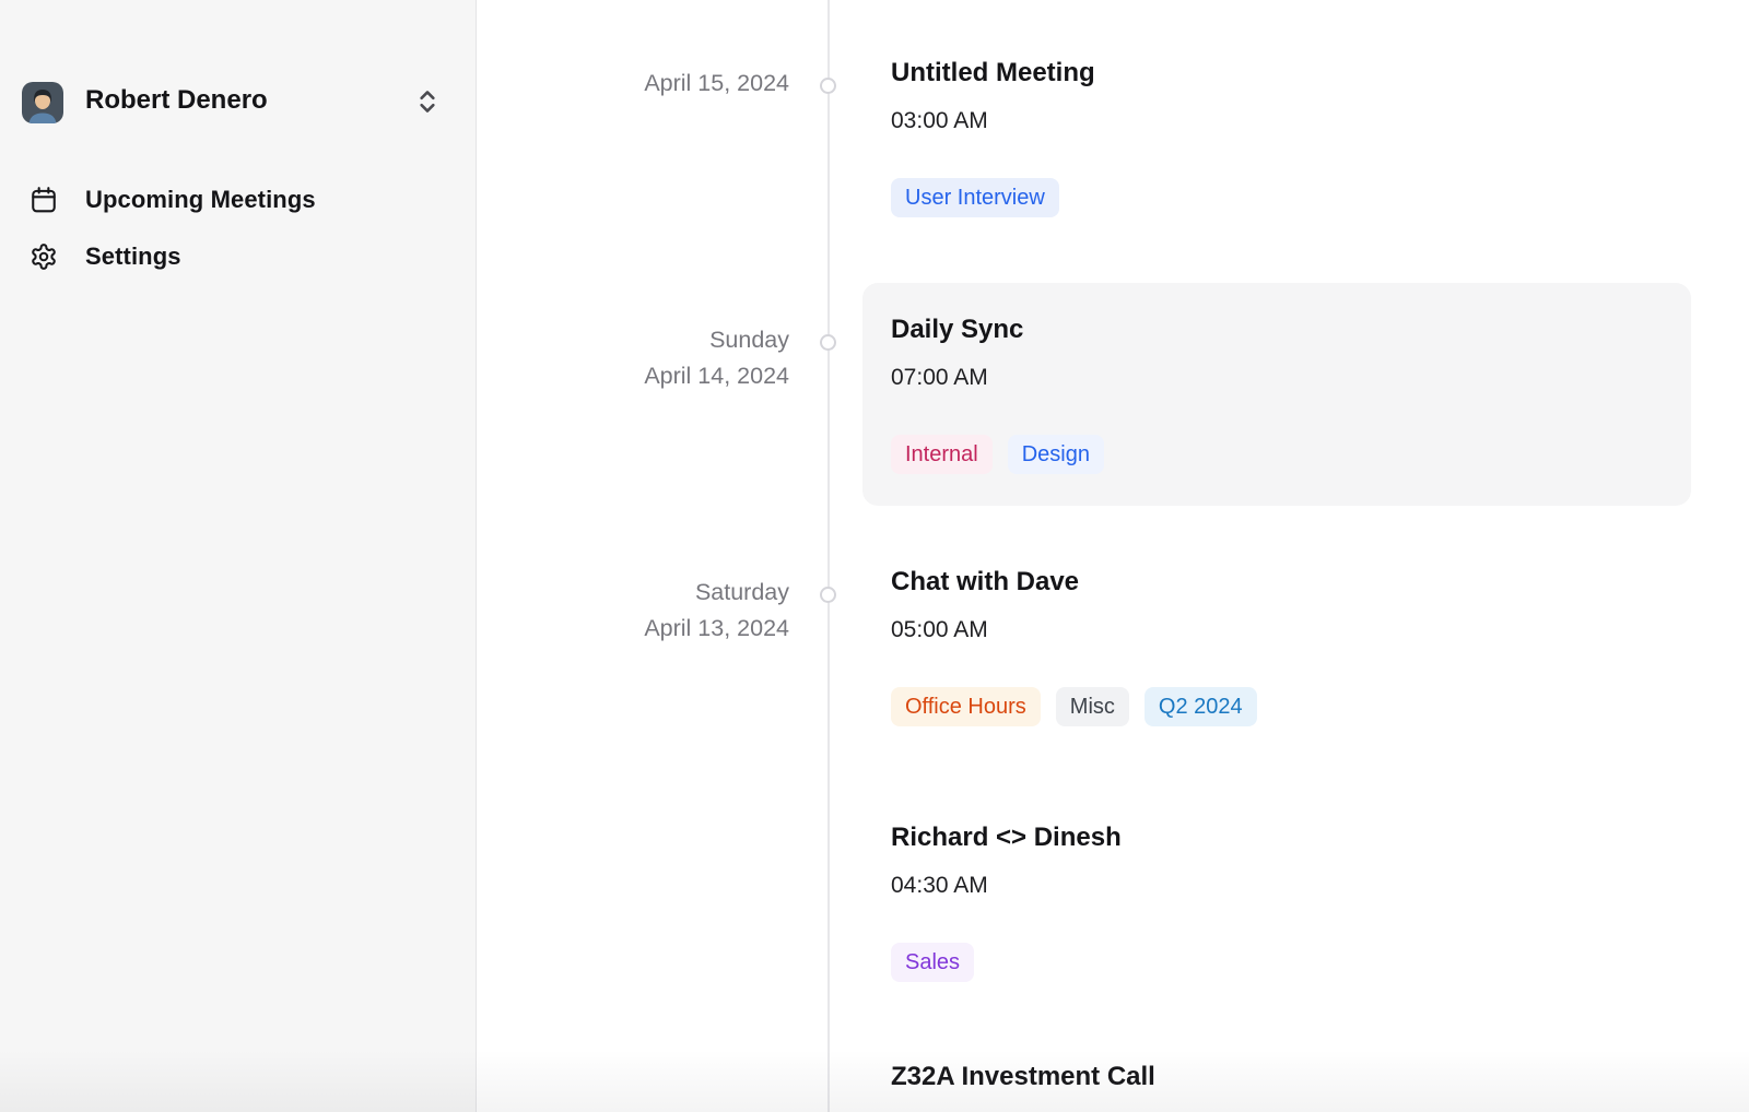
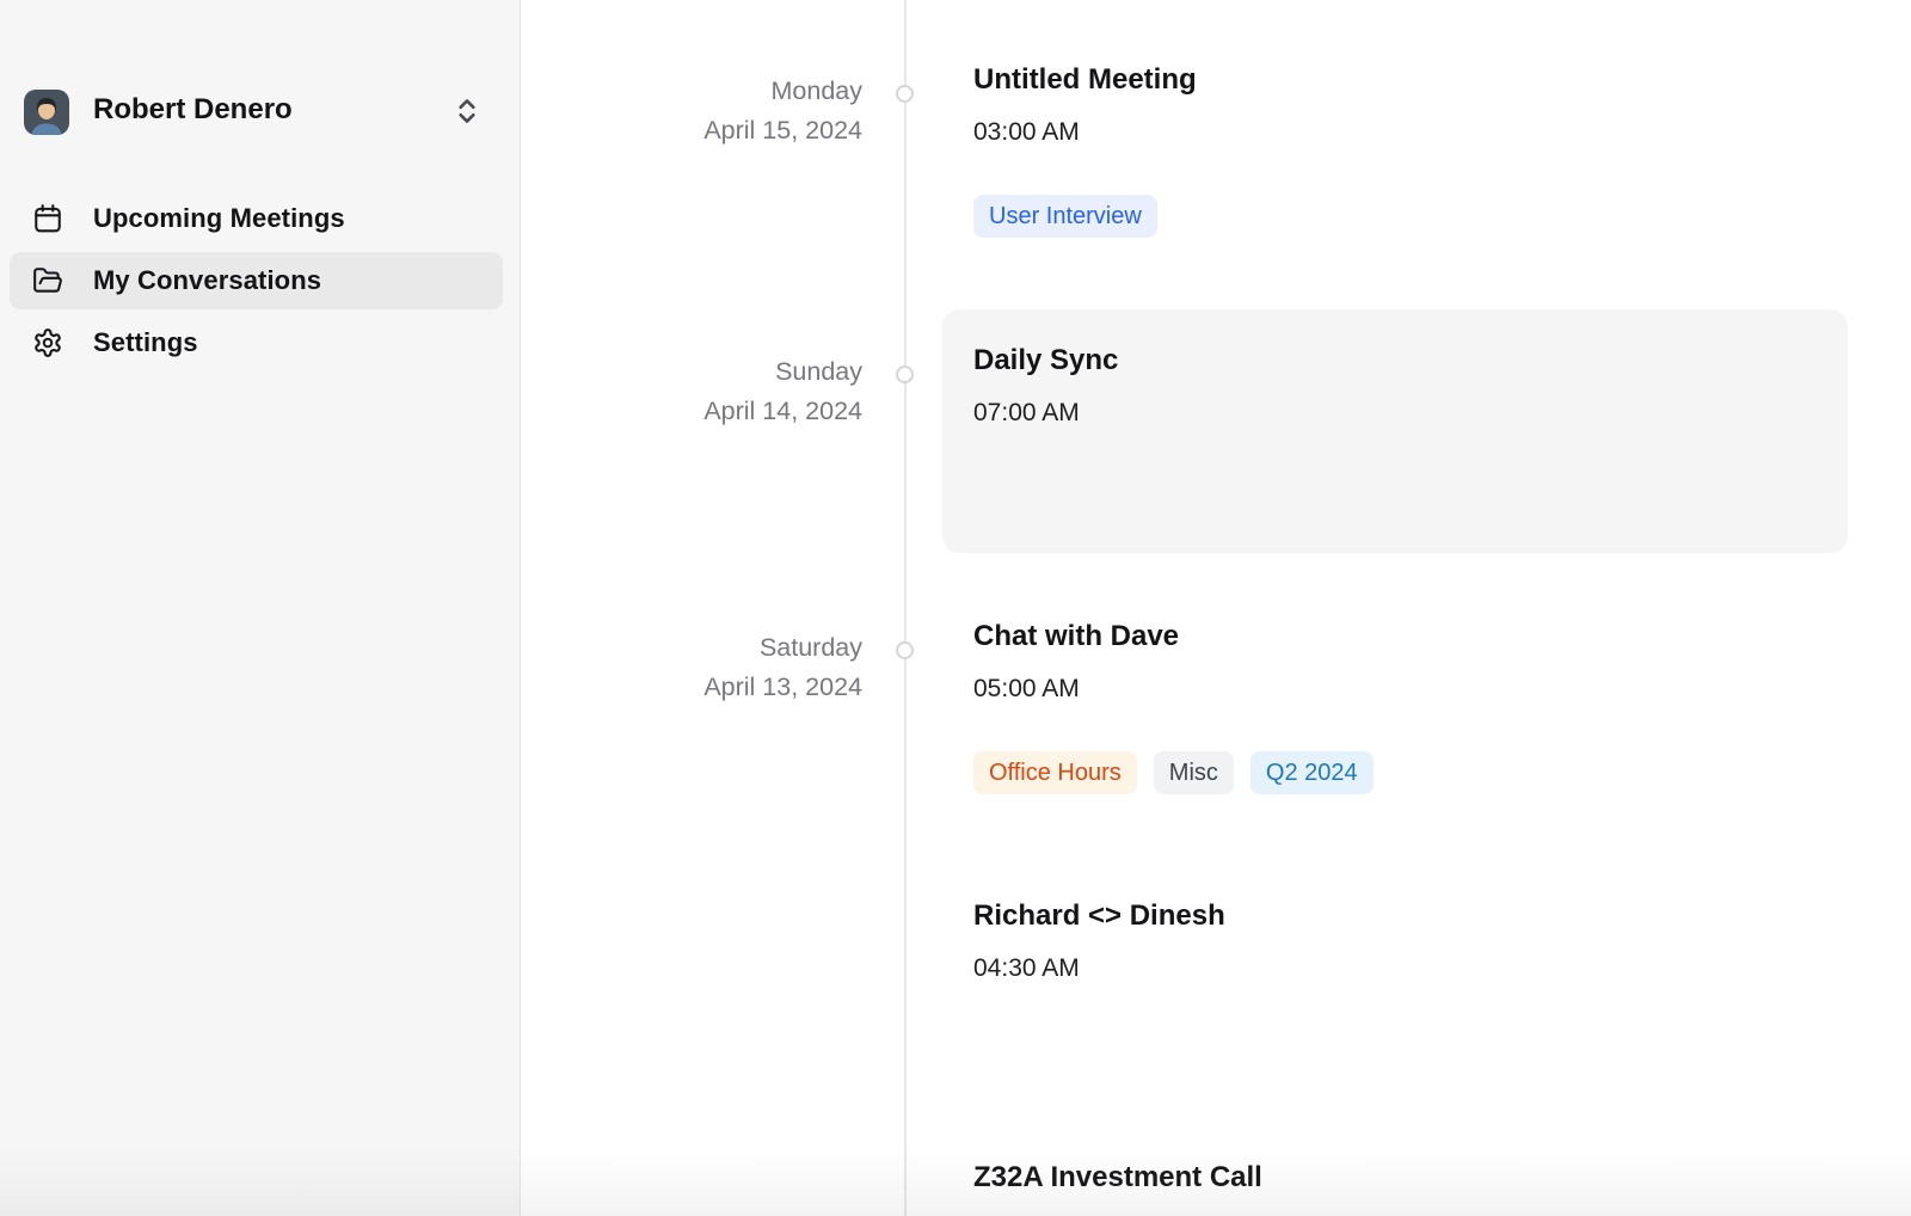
  Robert Denero
  Upcoming Meetings
+ My Conversations
  Settings
+ Monday
  April 15, 2024
  Untitled Meeting
  03:00 AM
  User Interview
  Sunday
  April 14, 2024
  Daily Sync
  07:00 AM
- Internal
- Design
  Saturday
  April 13, 2024
  Chat with Dave
  05:00 AM
  Office Hours
  Misc
  Q2 2024
  Richard <> Dinesh
  04:30 AM
- Sales
